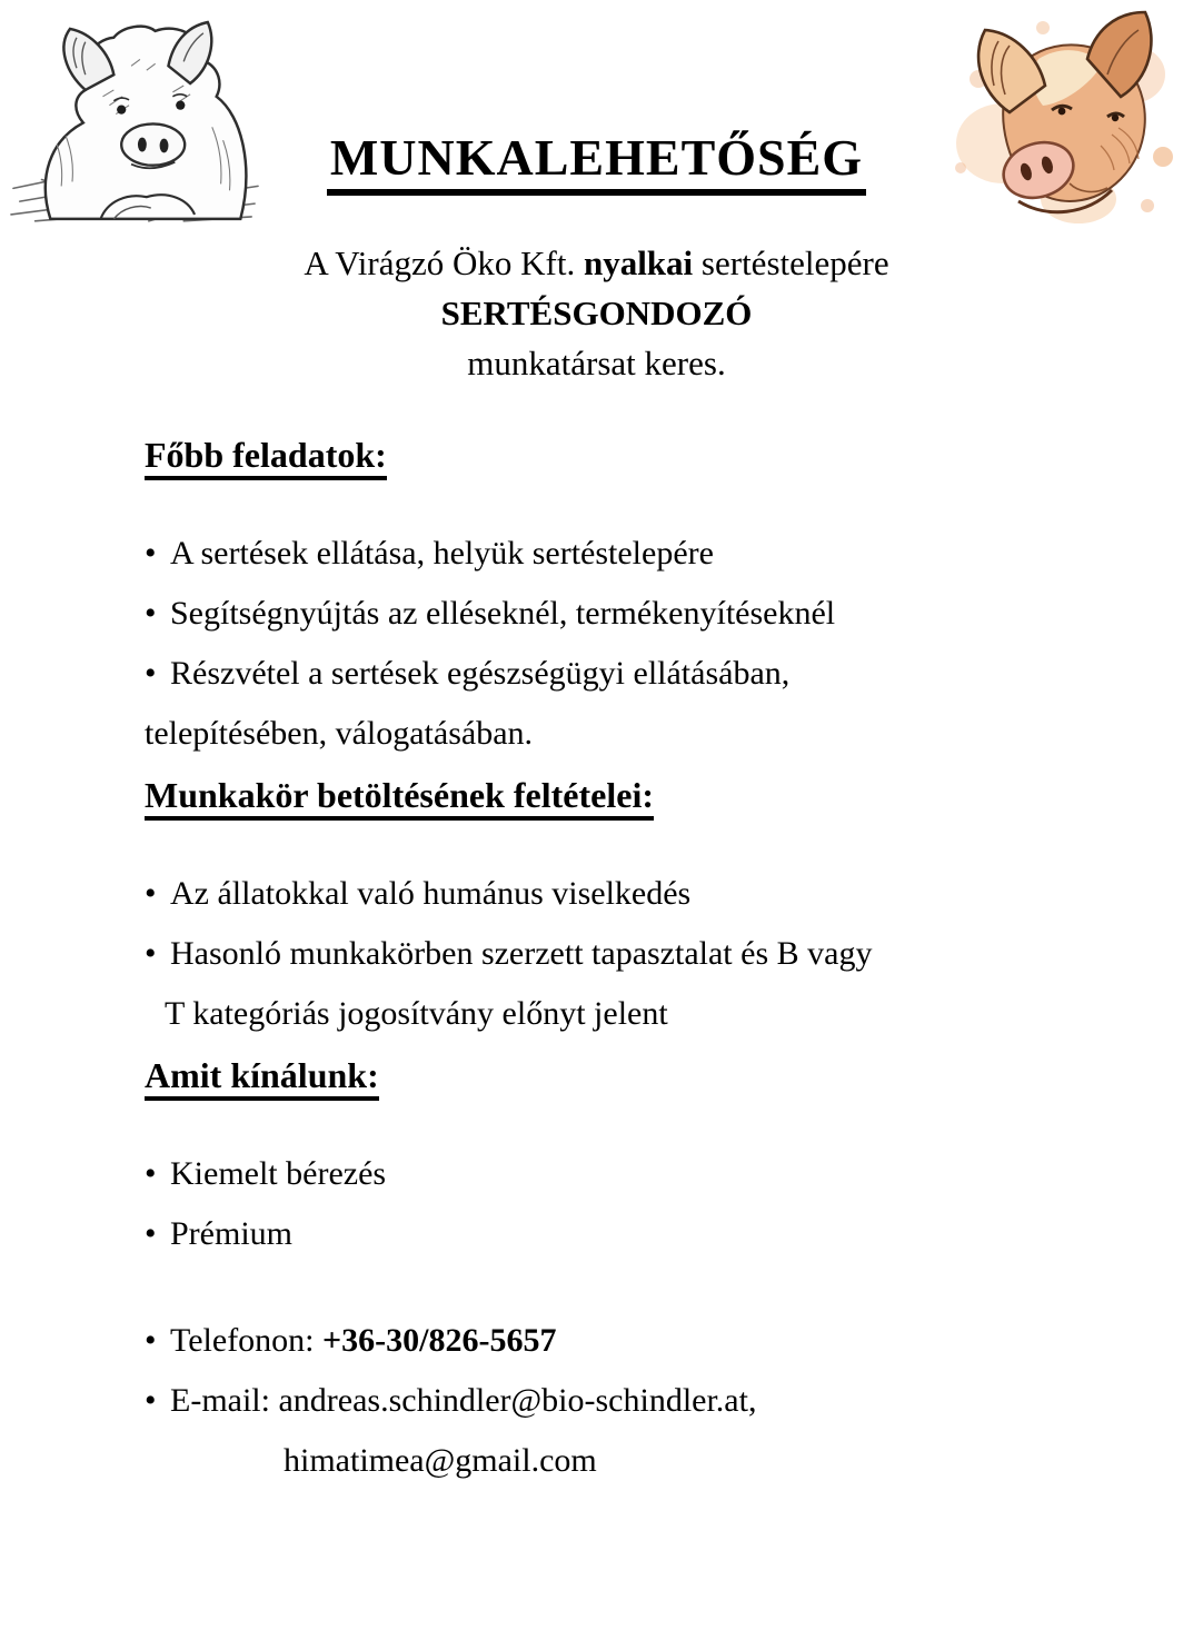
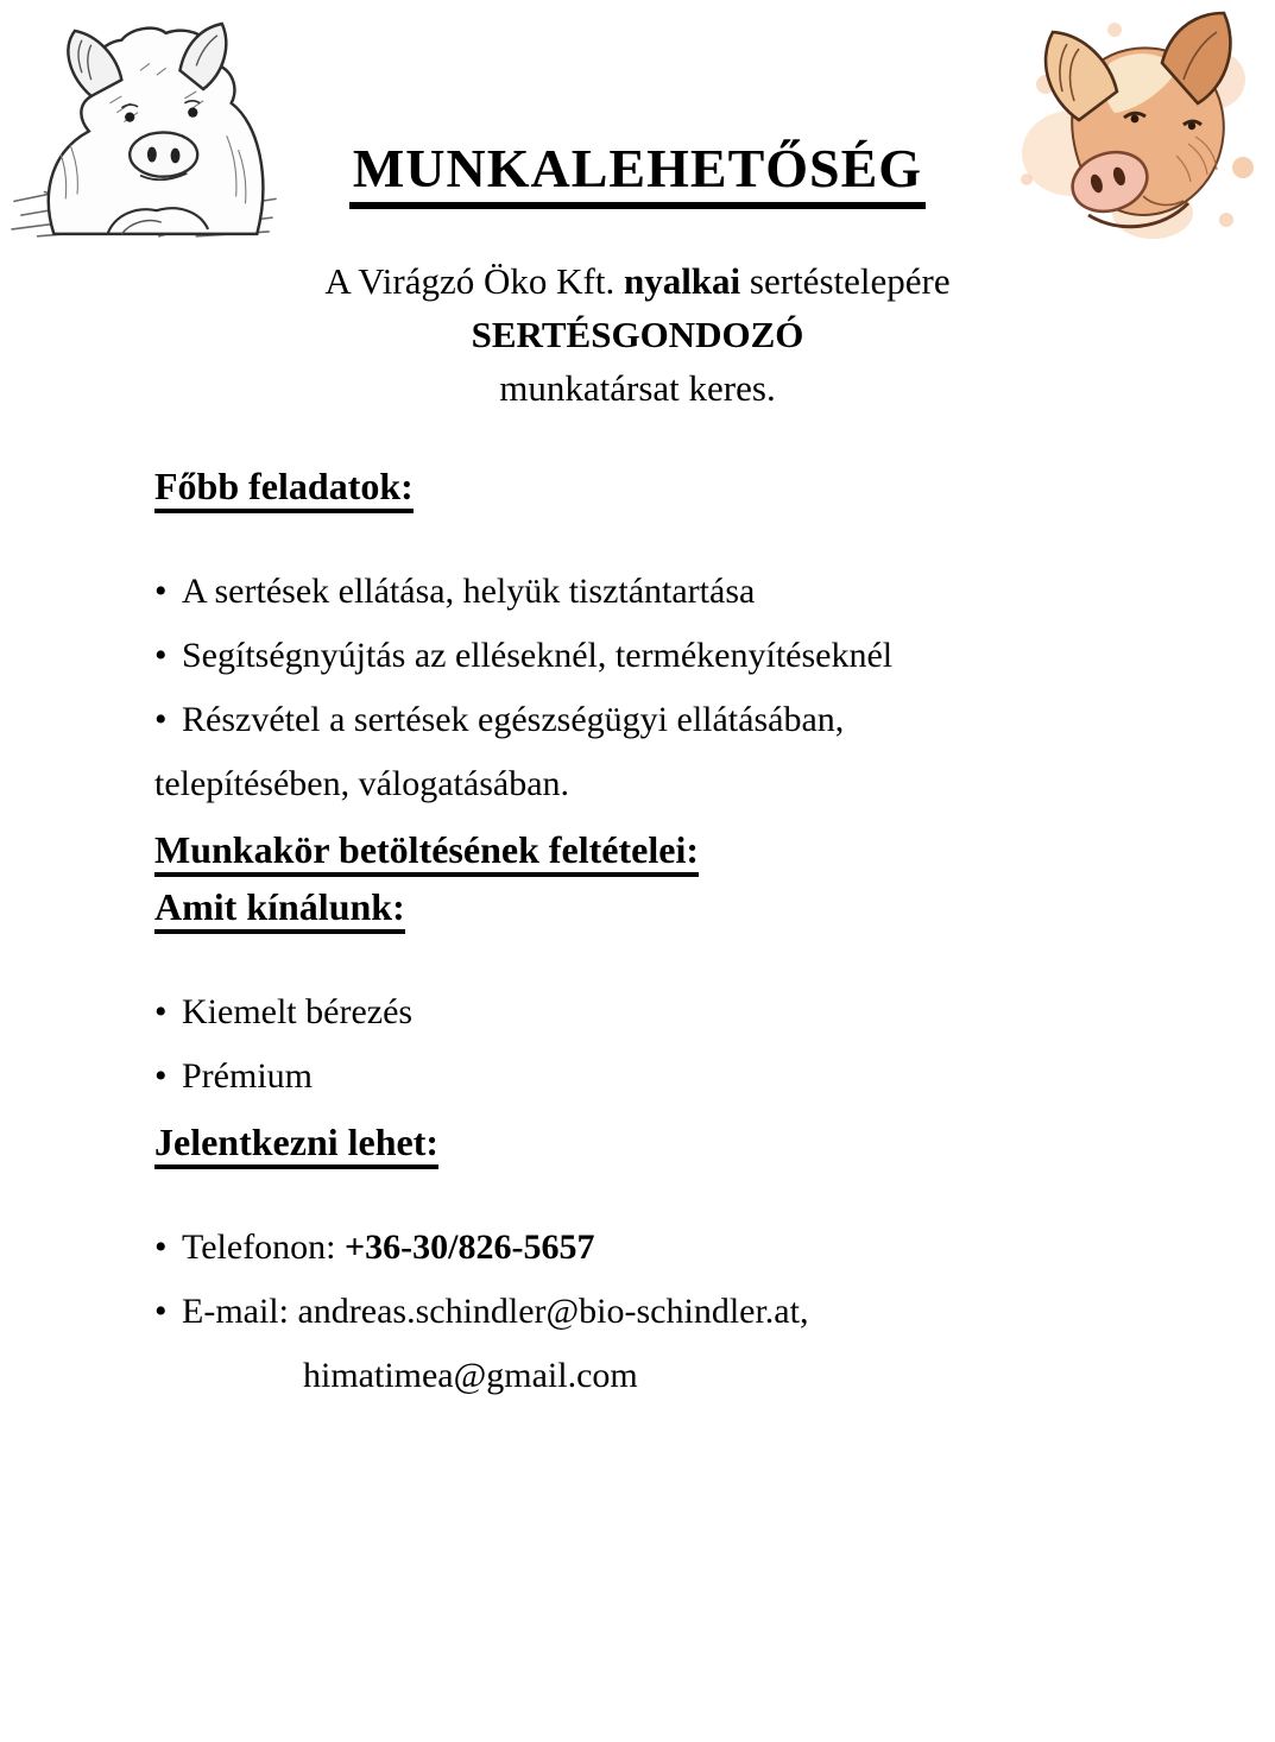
  MUNKALEHETŐSÉG
  A Virágzó Öko Kft. nyalkai sertéstelepére
  SERTÉSGONDOZÓ
  munkatársat keres.
  Főbb feladatok:
- • A sertések ellátása, helyük sertéstelepére
+ • A sertések ellátása, helyük tisztántartása
  • Segítségnyújtás az elléseknél, termékenyítéseknél
  • Részvétel a sertések egészségügyi ellátásában,
  telepítésében, válogatásában.
  Munkakör betöltésének feltételei:
- • Az állatokkal való humánus viselkedés
- • Hasonló munkakörben szerzett tapasztalat és B vagy
- T kategóriás jogosítvány előnyt jelent
  Amit kínálunk:
  • Kiemelt bérezés
  • Prémium
+ Jelentkezni lehet:
  • Telefonon: +36-30/826-5657
  • E-mail: andreas.schindler@bio-schindler.at,
  himatimea@gmail.com
